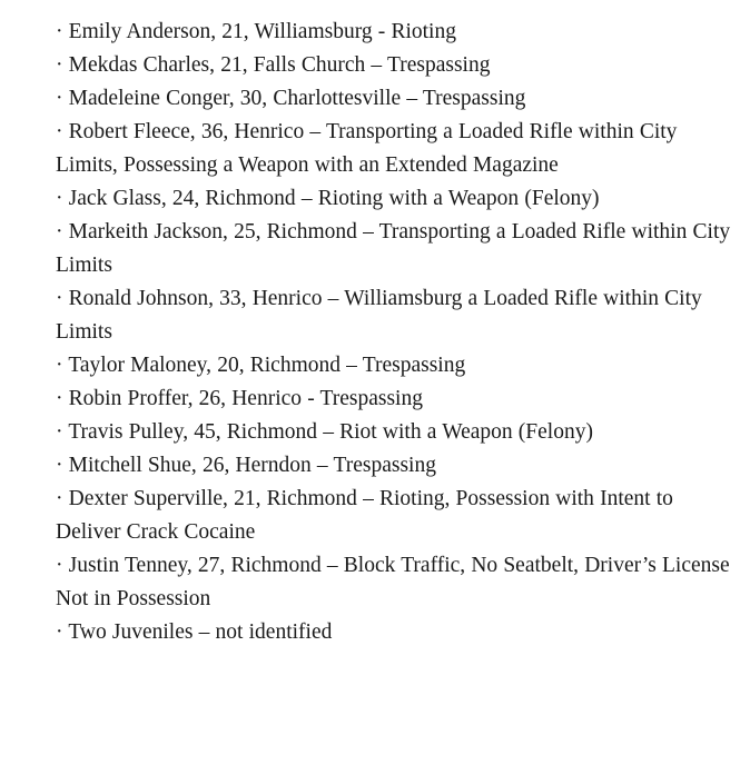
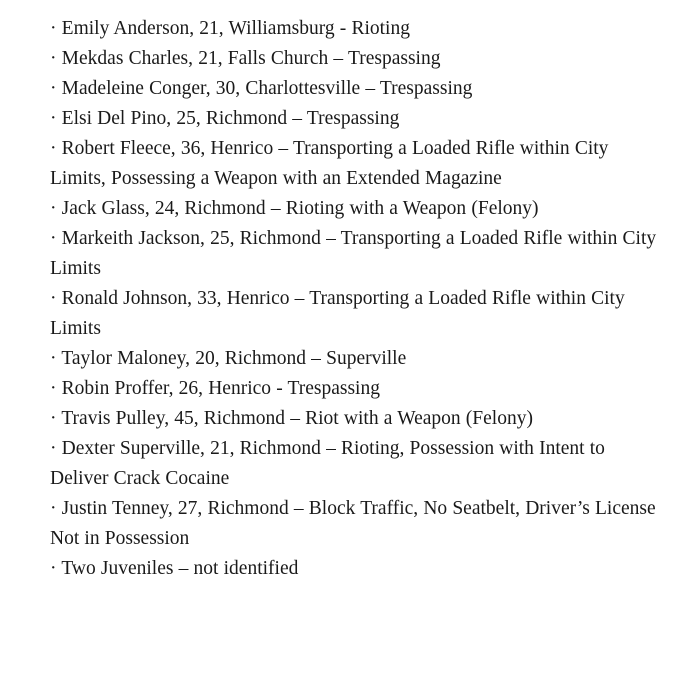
  · Emily Anderson, 21, Williamsburg - Rioting
  · Mekdas Charles, 21, Falls Church – Trespassing
  · Madeleine Conger, 30, Charlottesville – Trespassing
+ · Elsi Del Pino, 25, Richmond – Trespassing
  · Robert Fleece, 36, Henrico – Transporting a Loaded Rifle within City Limits, Possessing a Weapon with an Extended Magazine
  · Jack Glass, 24, Richmond – Rioting with a Weapon (Felony)
  · Markeith Jackson, 25, Richmond – Transporting a Loaded Rifle within City Limits
- · Ronald Johnson, 33, Henrico – Williamsburg a Loaded Rifle within City Limits
+ · Ronald Johnson, 33, Henrico – Transporting a Loaded Rifle within City Limits
- · Taylor Maloney, 20, Richmond – Trespassing
+ · Taylor Maloney, 20, Richmond – Superville
  · Robin Proffer, 26, Henrico - Trespassing
  · Travis Pulley, 45, Richmond – Riot with a Weapon (Felony)
- · Mitchell Shue, 26, Herndon – Trespassing
  · Dexter Superville, 21, Richmond – Rioting, Possession with Intent to Deliver Crack Cocaine
  · Justin Tenney, 27, Richmond – Block Traffic, No Seatbelt, Driver’s License Not in Possession
  · Two Juveniles – not identified
